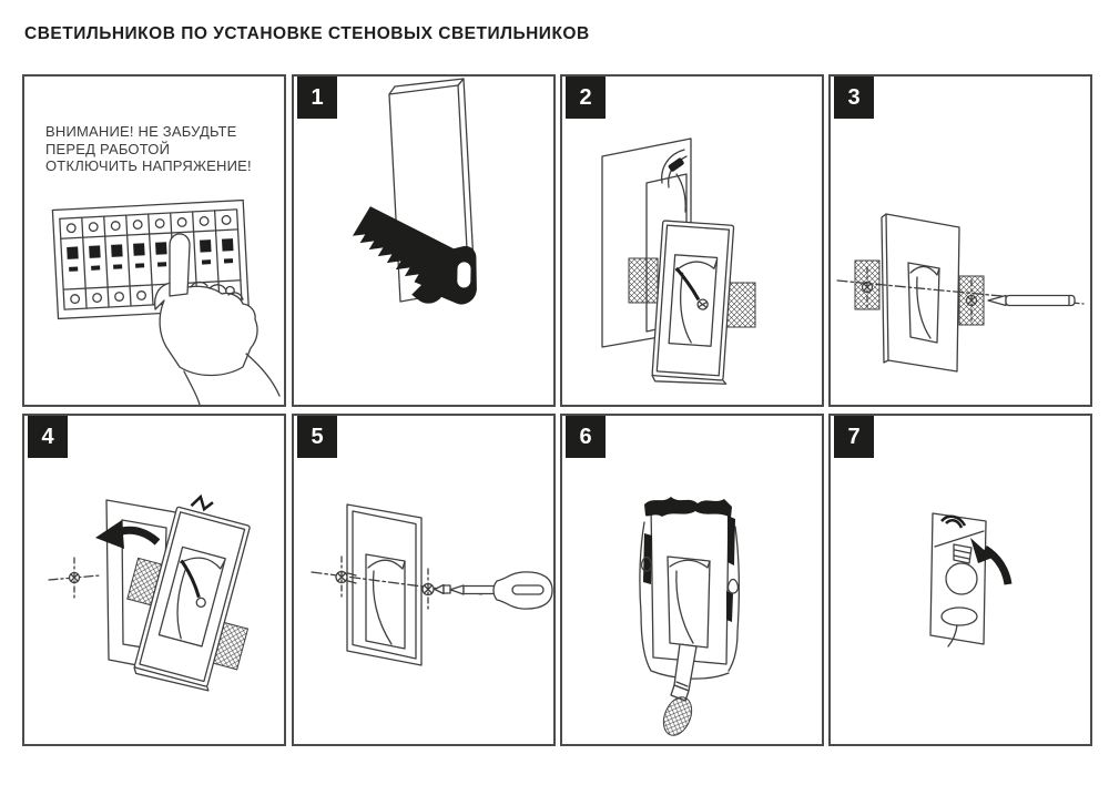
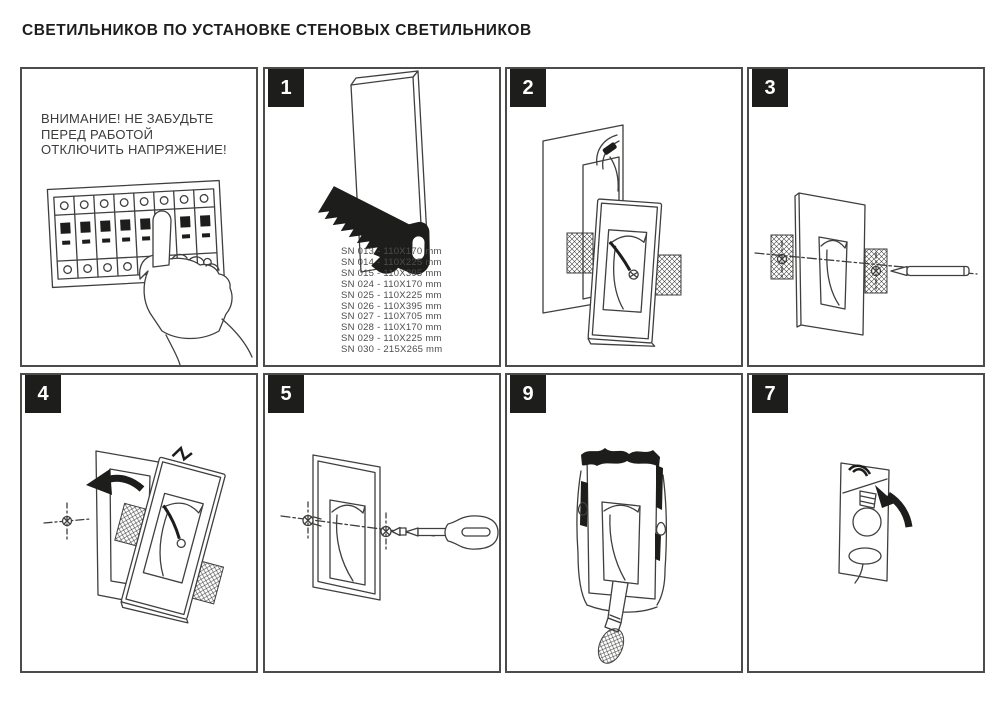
  СВЕТИЛЬНИКОВ ПО УСТАНОВКЕ СТЕНОВЫХ СВЕТИЛЬНИКОВ
  ВНИМАНИЕ! НЕ ЗАБУДЬТЕ
  ПЕРЕД РАБОТОЙ
  ОТКЛЮЧИТЬ НАПРЯЖЕНИЕ!
  1
+ SN 013 - 110X170 mm
+ SN 014 - 110X225 mm
+ SN 015 - 110X395 mm
+ SN 024 - 110X170 mm
+ SN 025 - 110X225 mm
+ SN 026 - 110X395 mm
+ SN 027 - 110X705 mm
+ SN 028 - 110X170 mm
+ SN 029 - 110X225 mm
+ SN 030 - 215X265 mm
  2
  3
  4
  5
- 6
+ 9
  7
